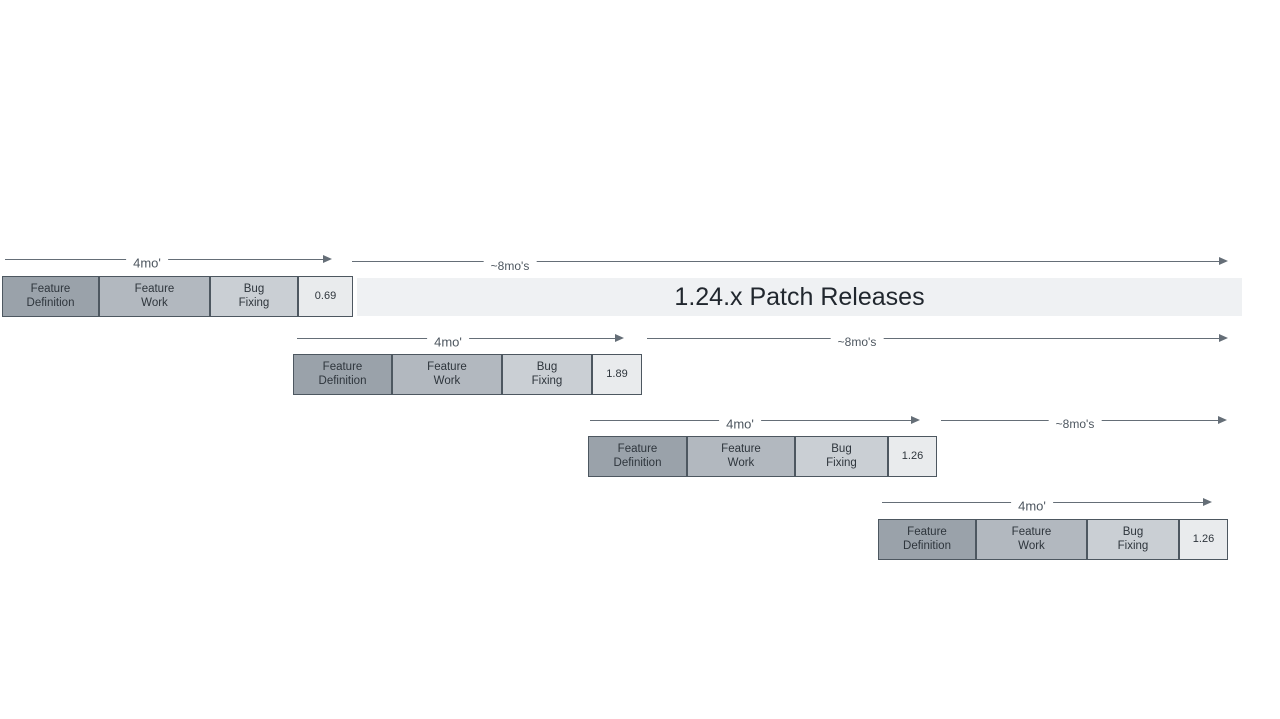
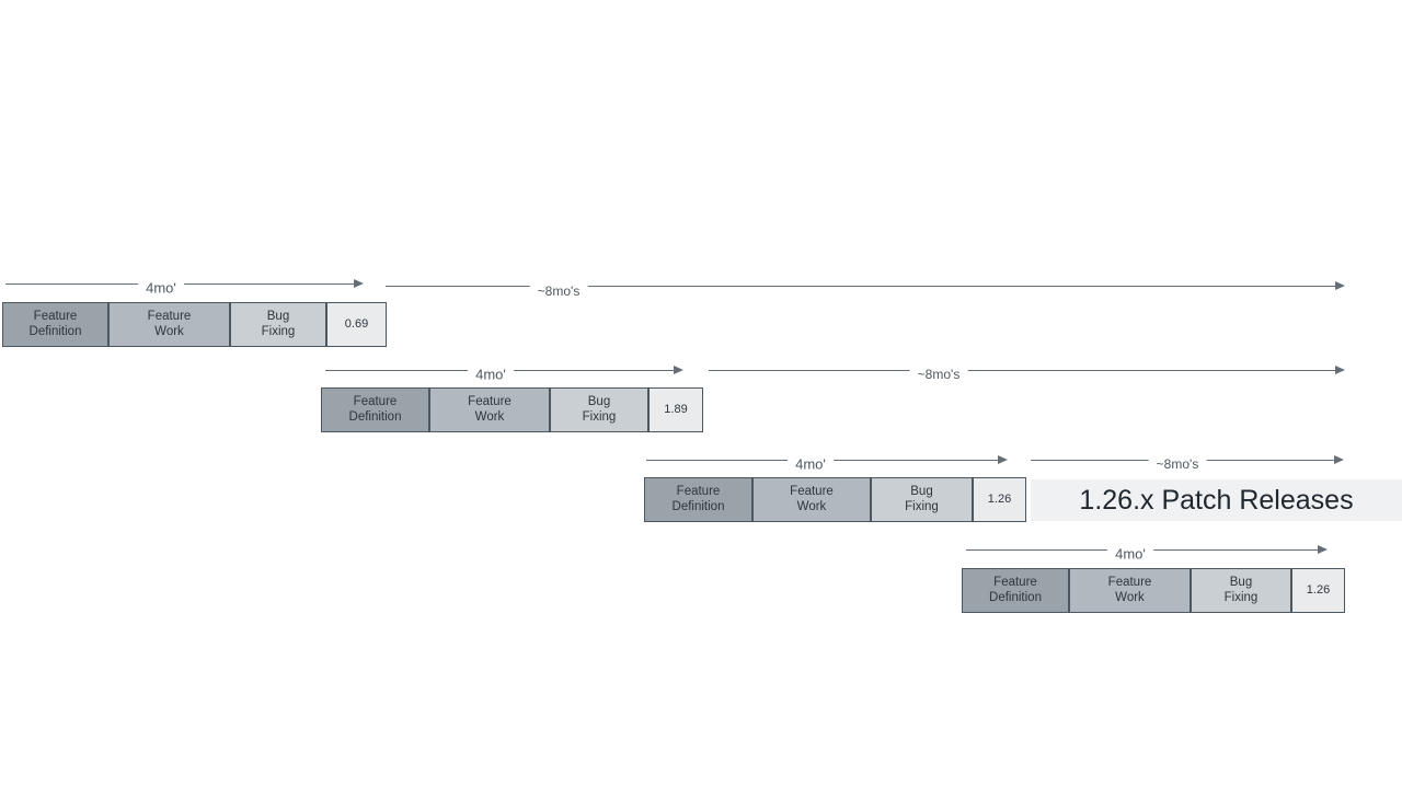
  4mo'
  ~8mo's
  Feature
  Definition
  Feature
  Work
  Bug
  Fixing
  0.69
- 1.24.x Patch Releases
  4mo'
  ~8mo's
  Feature
  Definition
  Feature
  Work
  Bug
  Fixing
  1.89
  4mo'
  ~8mo's
  Feature
  Definition
  Feature
  Work
  Bug
  Fixing
  1.26
+ 1.26.x Patch Releases
  4mo'
  Feature
  Definition
  Feature
  Work
  Bug
  Fixing
  1.26
